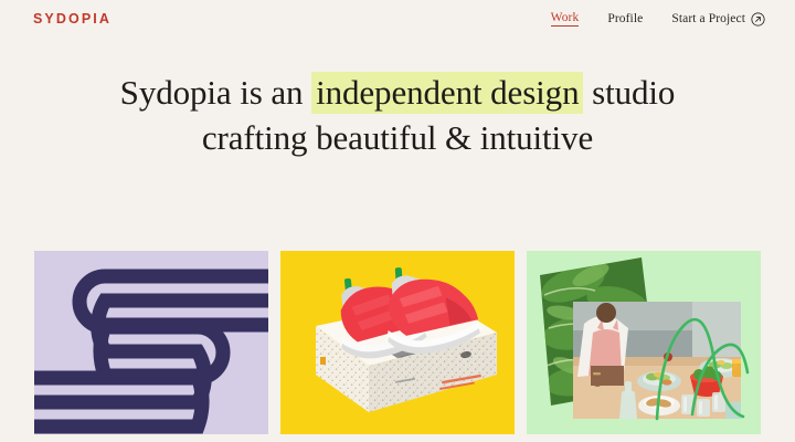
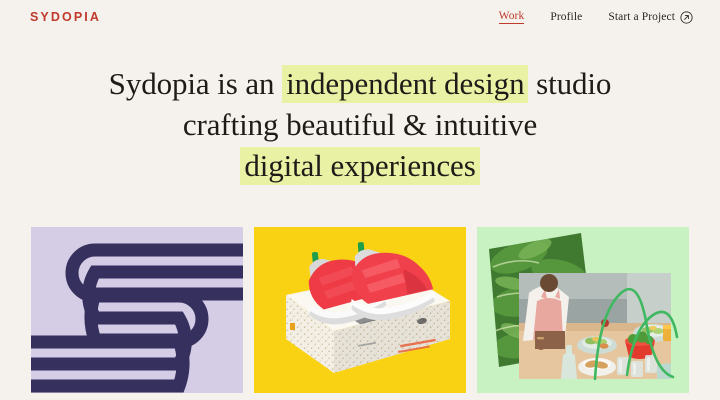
  SYDOPIA
  Work
  Profile
  Start a Project
  Sydopia is an independent design studio
  crafting beautiful & intuitive
+ digital experiences
